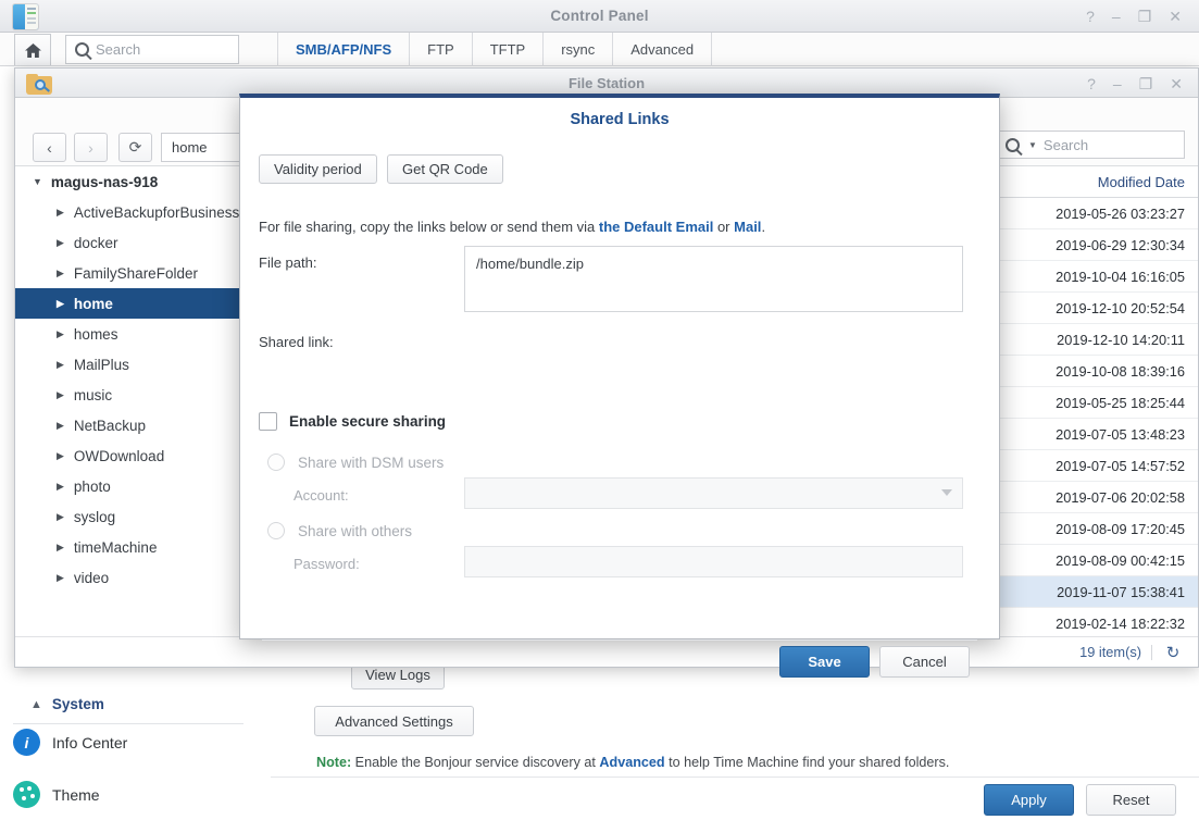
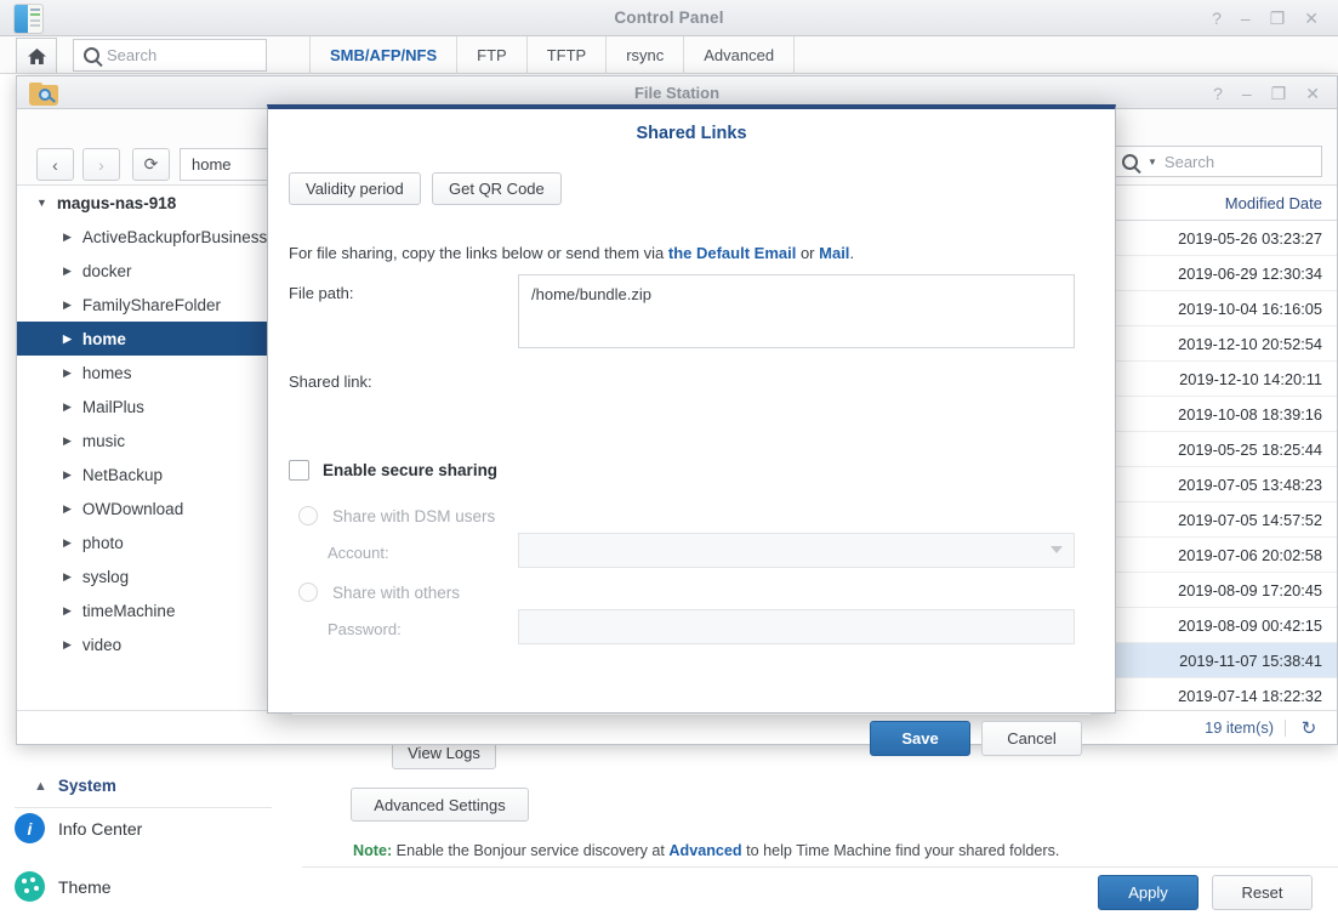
  Control Panel
  ?
  –
  ❐
  ✕
  Search
  SMB/AFP/NFS
  FTP
  TFTP
  rsync
  Advanced
  ▲
  System
  i
  Info Center
  Theme
  View Logs
  Advanced Settings
  Note: Enable the Bonjour service discovery at Advanced to help Time Machine find your shared folders.
  Apply
  Reset
  File Station
  ?
  –
  ❐
  ✕
  ‹
  ›
  ⟳
  home
  ▼
  Search
  ▼
  magus-nas-918
  ▶
  ActiveBackupforBusiness
  ▶
  docker
  ▶
  FamilyShareFolder
  ▶
  home
  ▶
  homes
  ▶
  MailPlus
  ▶
  music
  ▶
  NetBackup
  ▶
  OWDownload
  ▶
  photo
  ▶
  syslog
  ▶
  timeMachine
  ▶
  video
  Modified Date
  2019-05-26 03:23:27
  2019-06-29 12:30:34
  2019-10-04 16:16:05
  2019-12-10 20:52:54
  2019-12-10 14:20:11
  2019-10-08 18:39:16
  2019-05-25 18:25:44
  2019-07-05 13:48:23
  2019-07-05 14:57:52
  2019-07-06 20:02:58
  2019-08-09 17:20:45
  2019-08-09 00:42:15
  2019-11-07 15:38:41
- 2019-02-14 18:22:32
+ 2019-07-14 18:22:32
  19 item(s)
  ↻
  Shared Links
  Validity period
  Get QR Code
  For file sharing, copy the links below or send them via the Default Email or Mail.
  File path:
  /home/bundle.zip
  Shared link:
  Enable secure sharing
  Share with DSM users
  Account:
  Share with others
  Password:
  Save
  Cancel
